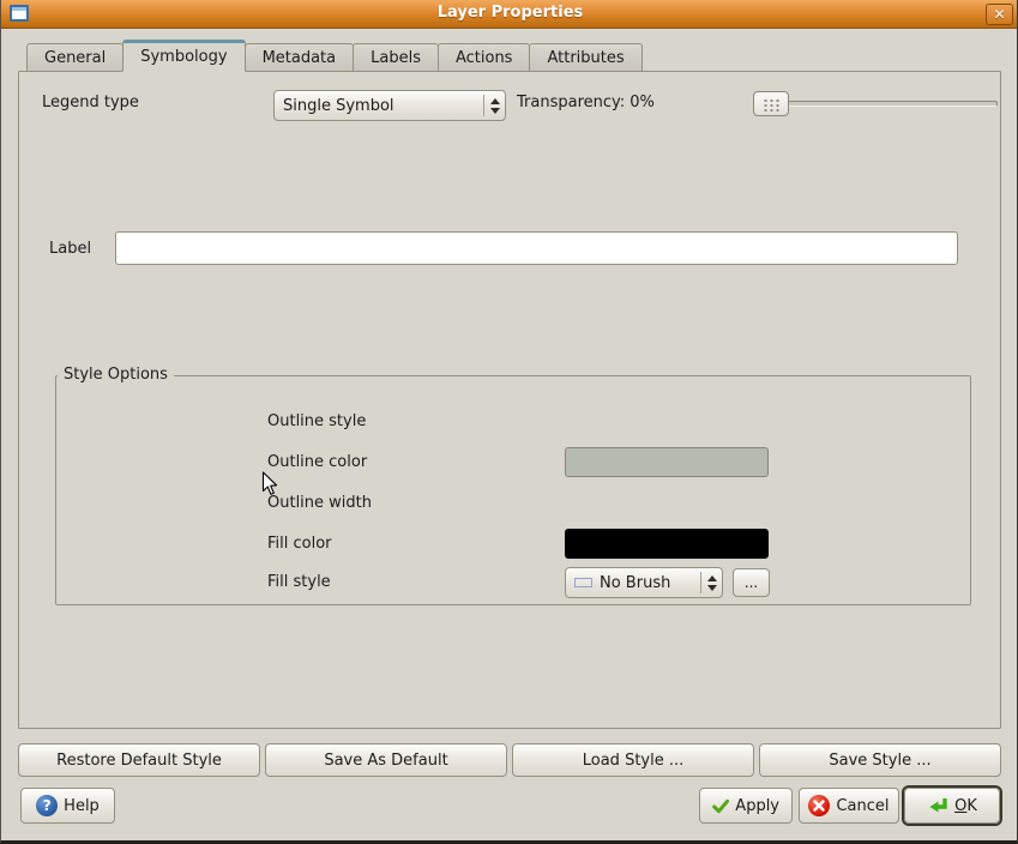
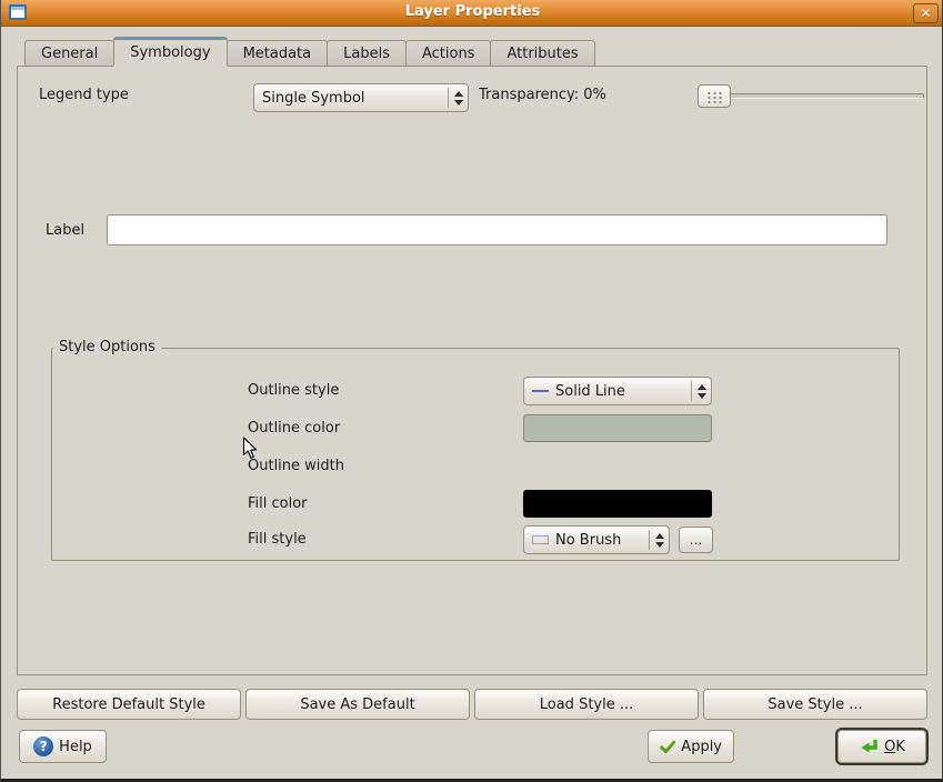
  Layer Properties
  ✕
  General
  Symbology
  Metadata
  Labels
  Actions
  Attributes
  Legend type
  Single Symbol
  Transparency: 0%
  Label
  Style Options
  Outline style
+ Solid Line
  Outline color
  Outline width
  Fill color
  Fill style
  No Brush
  ...
  Restore Default Style
  Save As Default
  Load Style ...
  Save Style ...
  ?
  Help
  Apply
- Cancel
  OK
